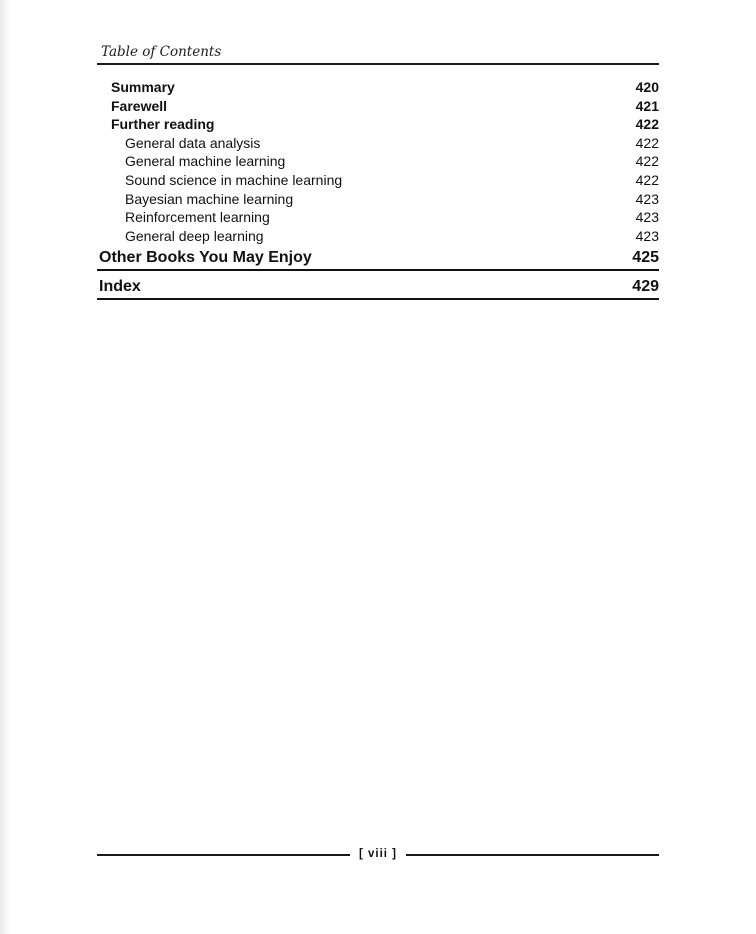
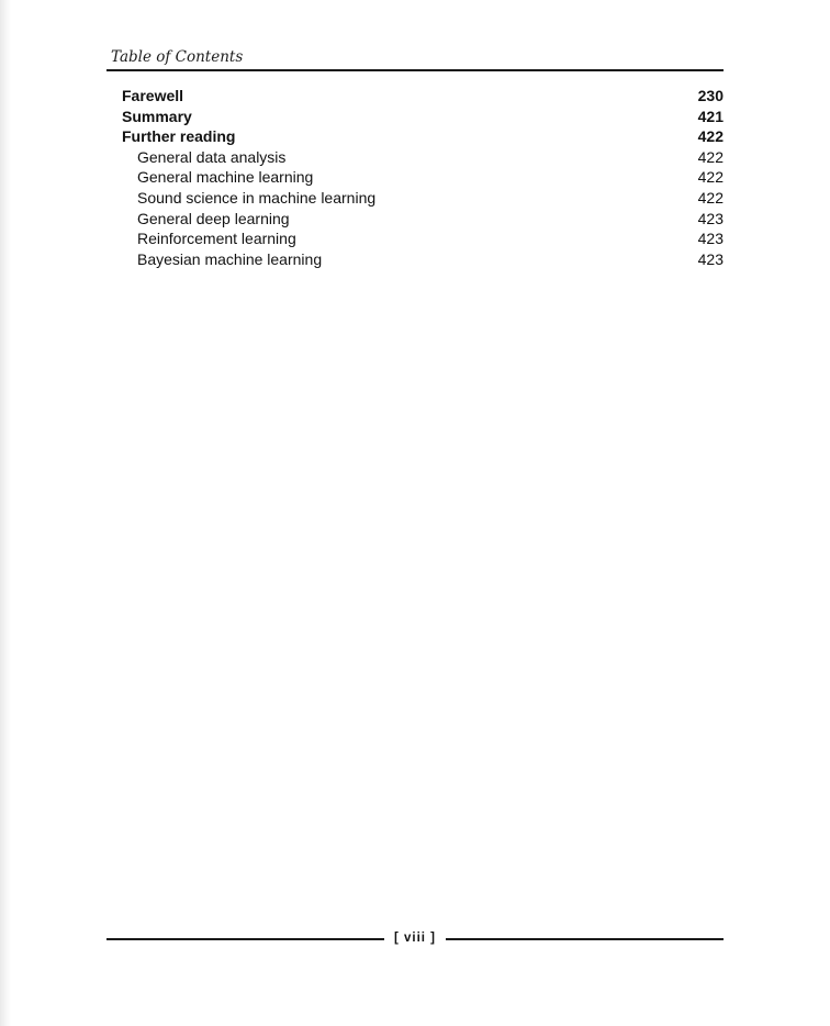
  Table of Contents
- Summary
+ Farewell
- 420
+ 230
- Farewell
+ Summary
  421
  Further reading
  422
  General data analysis
  422
  General machine learning
  422
  Sound science in machine learning
  422
- Bayesian machine learning
+ General deep learning
  423
  Reinforcement learning
  423
- General deep learning
+ Bayesian machine learning
  423
- Other Books You May Enjoy
- 425
- Index
- 429
  [ viii ]
